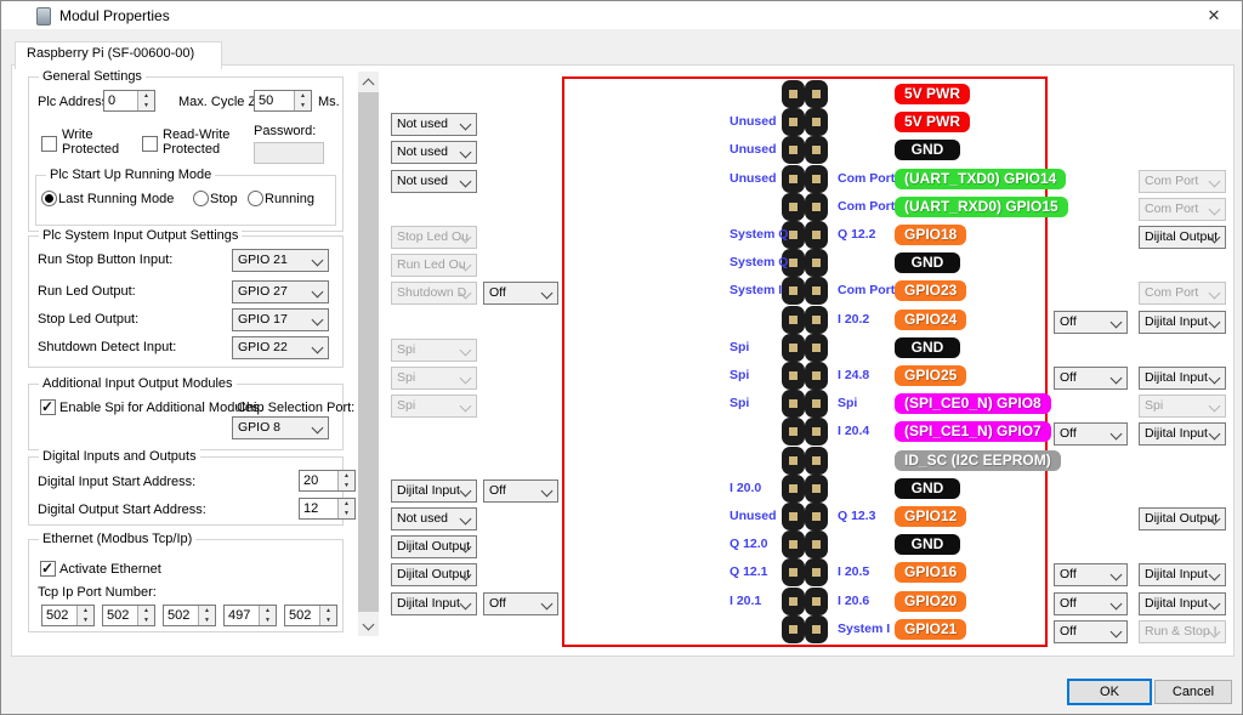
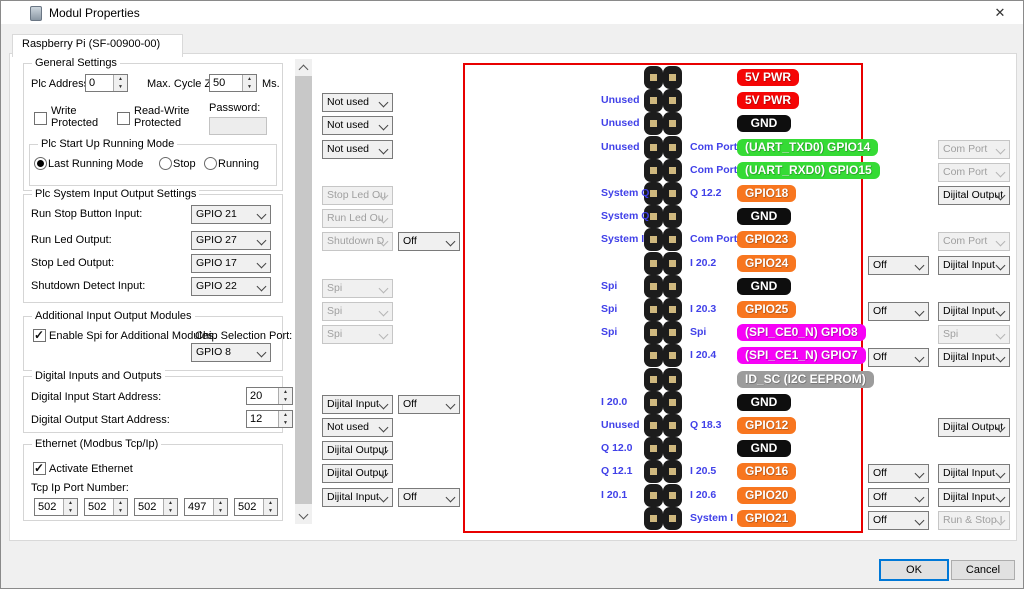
  Modul Properties
  ✕
- Raspberry Pi (SF-00600-00)
+ Raspberry Pi (SF-00900-00)
  General Settings
  Plc Addres
  Max. Cycle Z
  Ms.
  Write Protected
  Read-Write Protected
  Password:
  Plc Start Up Running Mode
  Plc System Input Output Settings
  Additional Input Output Modules
  Enable Spi for Additional Modules.
  Chip Selection Port:
  Digital Inputs and Outputs
  Ethernet (Modbus Tcp/Ip)
  Activate Ethernet
  Tcp Ip Port Number:
  0
  50
  Last Running Mode
  Stop
  Running
  Run Stop Button Input:
  GPIO 21
  Run Led Output:
  GPIO 27
  Stop Led Output:
  GPIO 17
  Shutdown Detect Input:
  GPIO 22
  GPIO 8
  Digital Input Start Address:
  20
  Digital Output Start Address:
  12
  502
  502
  502
  497
  502
  5V PWR
  Unused
  5V PWR
  Unused
  GND
  Unused
  (UART_TXD0) GPIO14
  Com Port
  (UART_RXD0) GPIO15
  Com Port
  System Q
  GPIO18
  Q 12.2
  System Q
  GND
  System I
  GPIO23
  Com Port
  GPIO24
  I 20.2
  Spi
  GND
  Spi
  GPIO25
- I 24.8
+ I 20.3
  Spi
  (SPI_CE0_N) GPIO8
  Spi
  (SPI_CE1_N) GPIO7
  I 20.4
  ID_SC (I2C EEPROM)
  I 20.0
  GND
  Unused
  GPIO12
- Q 12.3
+ Q 18.3
  Q 12.0
  GND
  Q 12.1
  GPIO16
  I 20.5
  I 20.1
  GPIO20
  I 20.6
  GPIO21
  System I
  Not used
  Not used
  Not used
  Stop Led Ou
  Run Led Ou
  Shutdown D
  Off
  Spi
  Spi
  Spi
  Dijital Input
  Off
  Not used
  Dijital Output
  Dijital Output
  Dijital Input
  Off
  Com Port
  Com Port
  Dijital Output
  Com Port
  Off
  Dijital Input
  Off
  Dijital Input
  Spi
  Off
  Dijital Input
  Dijital Output
  Off
  Dijital Input
  Off
  Dijital Input
  Off
  Run & Stop I
  OK
  Cancel
